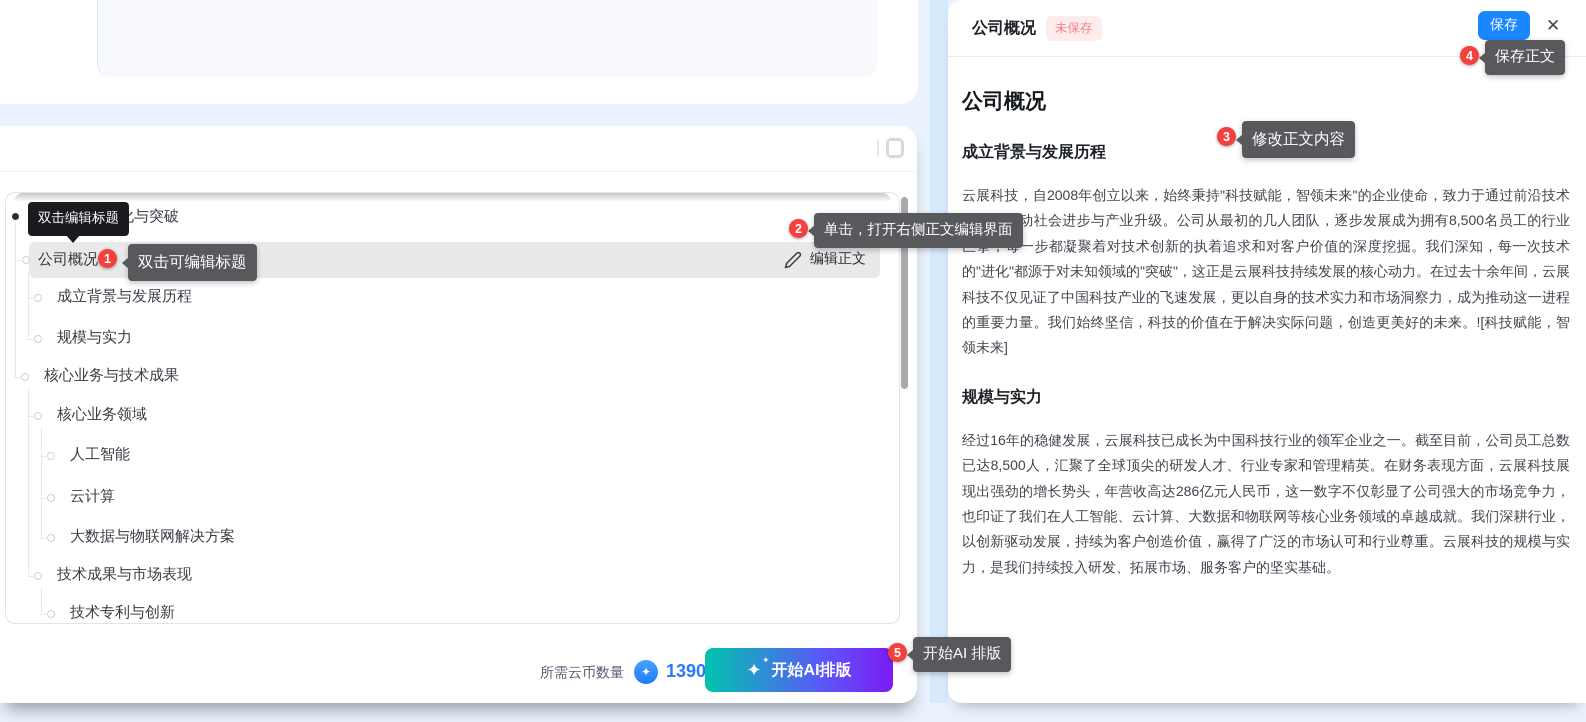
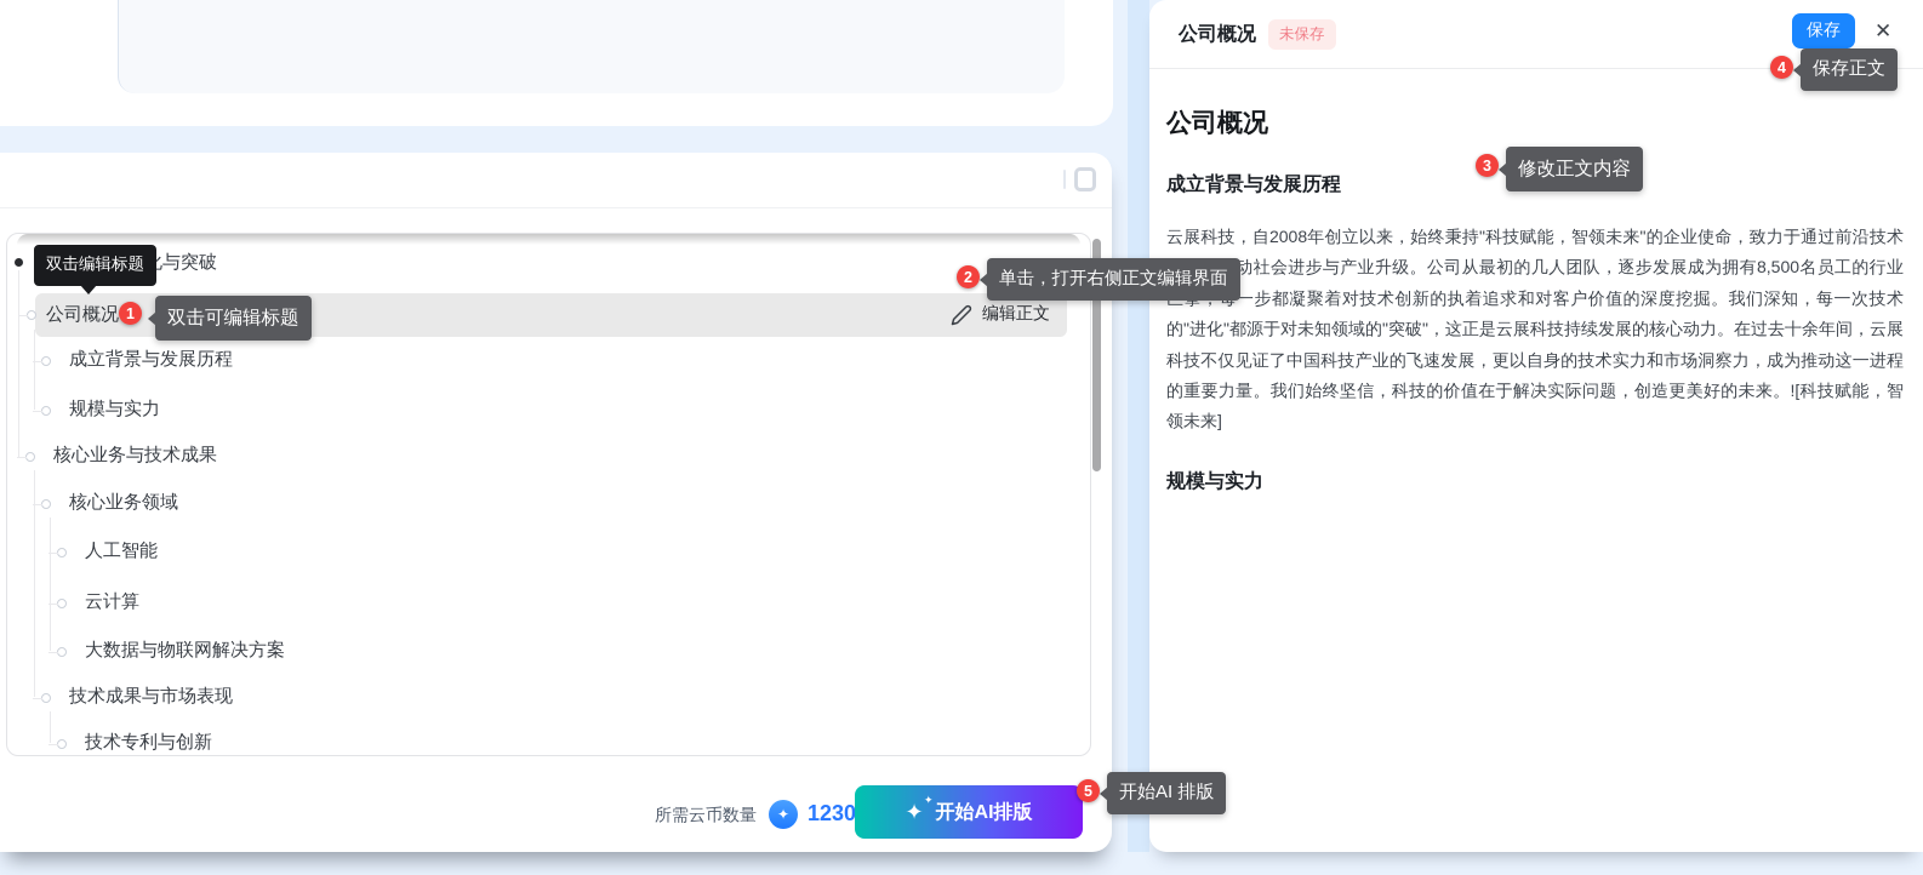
  与突破
  双击编辑标题
  公司概况
  编辑正文
  成立背景与发展历程
  规模与实力
  核心业务与技术成果
  核心业务领域
  人工智能
  云计算
  大数据与物联网解决方案
  技术成果与市场表现
  技术专利与创新
  所需云币数量
  ✦
- 1390
+ 1230
  ✦
  开始AI排版
  公司概况
  未保存
  保存
  ✕
  公司概况
  成立背景与发展历程
  云展科技，自2008年创立以来，始终秉持"科技赋能，智领未来"的企业使命，致力于通过前沿技术动社会进步与产业升级。公司从最初的几人团队，逐步发展成为拥有8,500名员工的行业一步都凝聚着对技术创新的执着追求和对客户价值的深度挖掘。我们深知，每一次技术的"进化"都源于对未知领域的"突破"，这正是云展科技持续发展的核心动力。在过去十余年间，云展科技不仅见证了中国科技产业的飞速发展，更以自身的技术实力和市场洞察力，成为推动这一进程的重要力量。我们始终坚信，科技的价值在于解决实际问题，创造更美好的未来。![科技赋能，智领未来]
  规模与实力
- 经过16年的稳健发展，云展科技已成长为中国科技行业的领军企业之一。截至目前，公司员工总数已达8,500人，汇聚了全球顶尖的研发人才、行业专家和管理精英。在财务表现方面，云展科技展现出强劲的增长势头，年营收高达286亿元人民币，这一数字不仅彰显了公司强大的市场竞争力，也印证了我们在人工智能、云计算、大数据和物联网等核心业务领域的卓越成就。我们深耕行业，以创新驱动发展，持续为客户创造价值，赢得了广泛的市场认可和行业尊重。云展科技的规模与实力，是我们持续投入研发、拓展市场、服务客户的坚实基础。
  1
  双击可编辑标题
  2
  单击，打开右侧正文编辑界面
  3
  修改正文内容
  4
  保存正文
  5
  开始AI 排版
